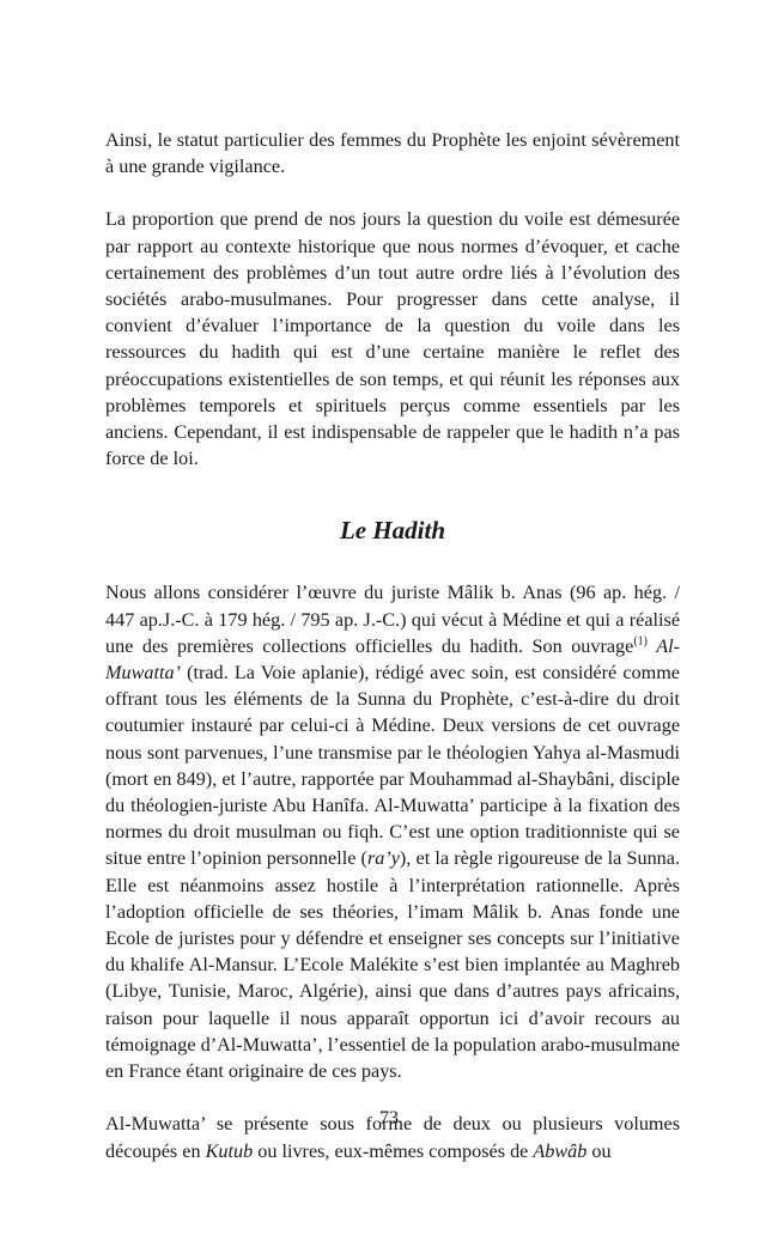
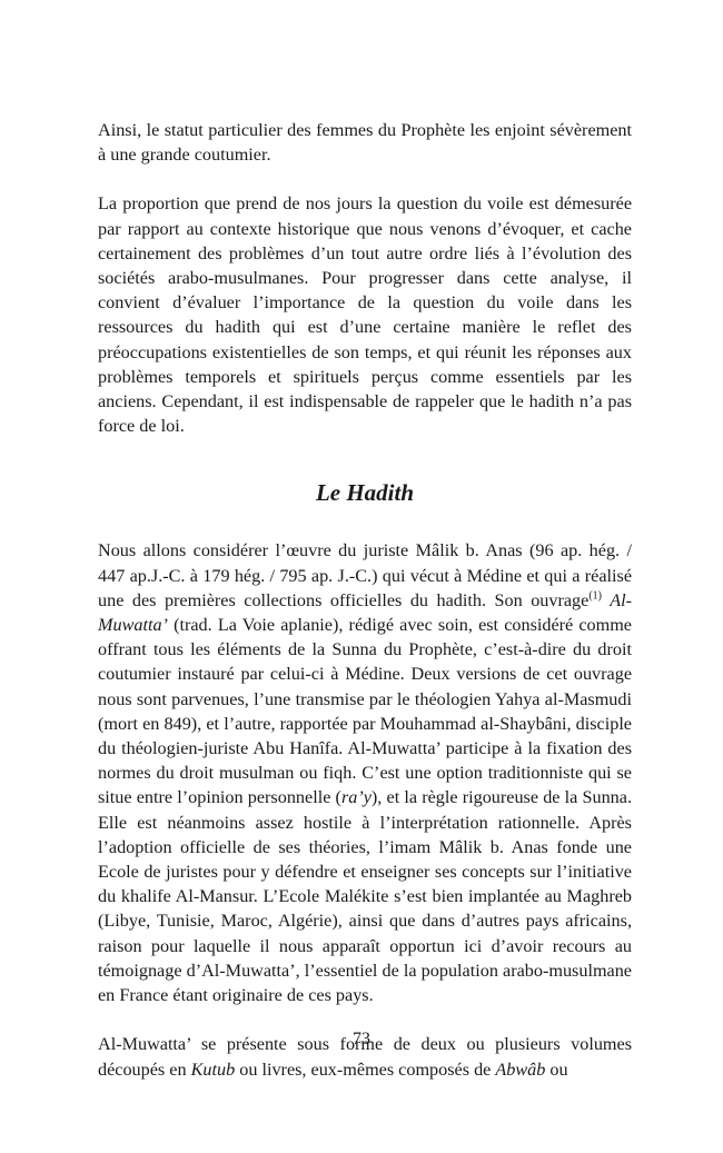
- Ainsi, le statut particulier des femmes du Prophète les enjoint sévèrement à une grande vigilance.
+ Ainsi, le statut particulier des femmes du Prophète les enjoint sévèrement à une grande coutumier.
- La proportion que prend de nos jours la question du voile est démesurée par rapport au contexte historique que nous normes d’évoquer, et cache certainement des problèmes d’un tout autre ordre liés à l’évolution des sociétés arabo-musulmanes. Pour progresser dans cette analyse, il convient d’évaluer l’importance de la question du voile dans les ressources du hadith qui est d’une certaine manière le reflet des préoccupations existentielles de son temps, et qui réunit les réponses aux problèmes temporels et spirituels perçus comme essentiels par les anciens. Cependant, il est indispensable de rappeler que le hadith n’a pas force de loi.
+ La proportion que prend de nos jours la question du voile est démesurée par rapport au contexte historique que nous venons d’évoquer, et cache certainement des problèmes d’un tout autre ordre liés à l’évolution des sociétés arabo-musulmanes. Pour progresser dans cette analyse, il convient d’évaluer l’importance de la question du voile dans les ressources du hadith qui est d’une certaine manière le reflet des préoccupations existentielles de son temps, et qui réunit les réponses aux problèmes temporels et spirituels perçus comme essentiels par les anciens. Cependant, il est indispensable de rappeler que le hadith n’a pas force de loi.
  Le Hadith
  Nous allons considérer l’œuvre du juriste Mâlik b. Anas (96 ap. hég. / 447 ap.J.-C. à 179 hég. / 795 ap. J.-C.) qui vécut à Médine et qui a réalisé une des premières collections officielles du hadith. Son ouvrage(1) Al-Muwatta’ (trad. La Voie aplanie), rédigé avec soin, est considéré comme offrant tous les éléments de la Sunna du Prophète, c’est-à-dire du droit coutumier instauré par celui-ci à Médine. Deux versions de cet ouvrage nous sont parvenues, l’une transmise par le théologien Yahya al-Masmudi (mort en 849), et l’autre, rapportée par Mouhammad al-Shaybâni, disciple du théologien-juriste Abu Hanîfa. Al-Muwatta’ participe à la fixation des normes du droit musulman ou fiqh. C’est une option traditionniste qui se situe entre l’opinion personnelle (ra’y), et la règle rigoureuse de la Sunna. Elle est néanmoins assez hostile à l’interprétation rationnelle. Après l’adoption officielle de ses théories, l’imam Mâlik b. Anas fonde une Ecole de juristes pour y défendre et enseigner ses concepts sur l’initiative du khalife Al-Mansur. L’Ecole Malékite s’est bien implantée au Maghreb (Libye, Tunisie, Maroc, Algérie), ainsi que dans d’autres pays africains, raison pour laquelle il nous apparaît opportun ici d’avoir recours au témoignage d’Al-Muwatta’, l’essentiel de la population arabo-musulmane en France étant originaire de ces pays.
  Al-Muwatta’ se présente sous forme de deux ou plusieurs volumes découpés en Kutub ou livres, eux-mêmes composés de Abwâb ou
  73
